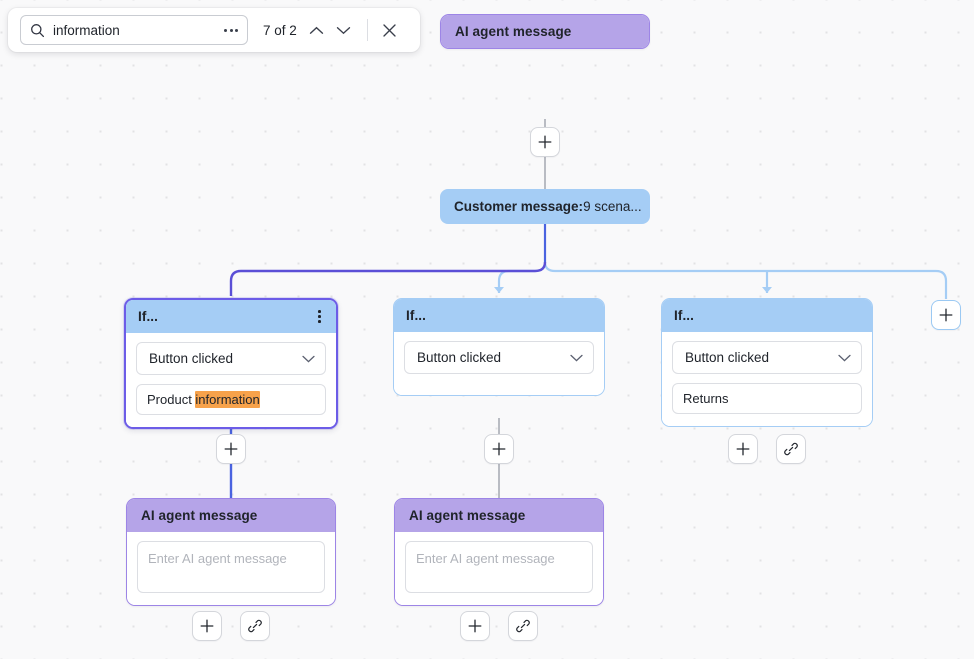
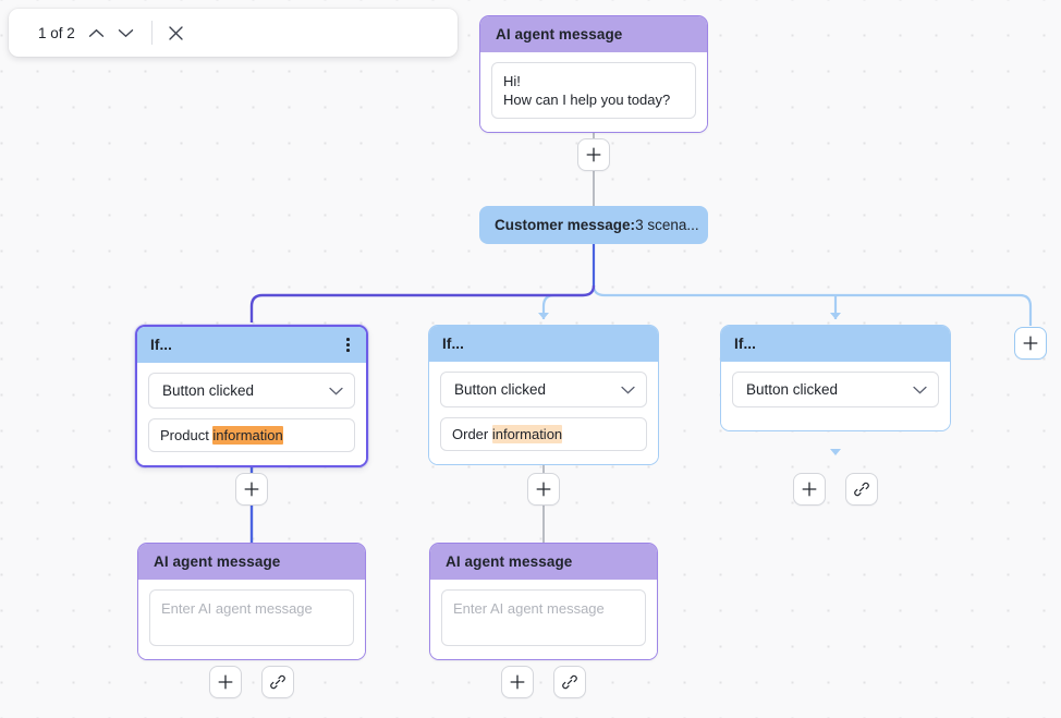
  AI agent message
+ Hi!
+ How can I help you today?
- Customer message:9 scena...
+ Customer message:3 scena...
  If...
  Button clicked
  Product information
  AI agent message
  Enter AI agent message
  If...
  Button clicked
+ Order information
  AI agent message
  Enter AI agent message
  If...
  Button clicked
- Returns
- information
- 7 of 2
+ 1 of 2
